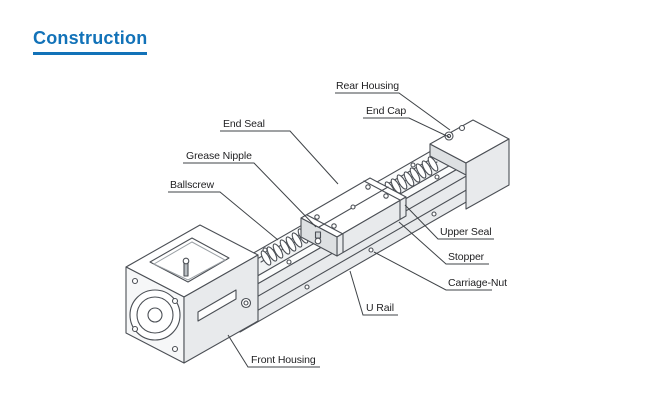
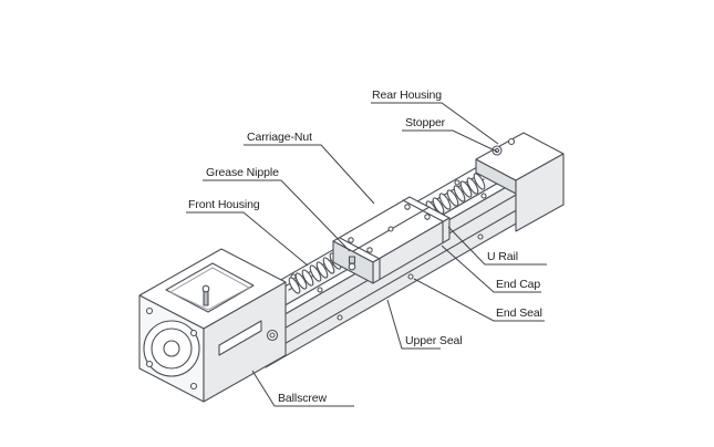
- Construction
  Rear Housing
- End Cap
+ Stopper
- End Seal
+ Carriage-Nut
  Grease Nipple
- Ballscrew
+ Front Housing
- Upper Seal
+ U Rail
- Stopper
+ End Cap
- Carriage-Nut
+ End Seal
- U Rail
+ Upper Seal
- Front Housing
+ Ballscrew
